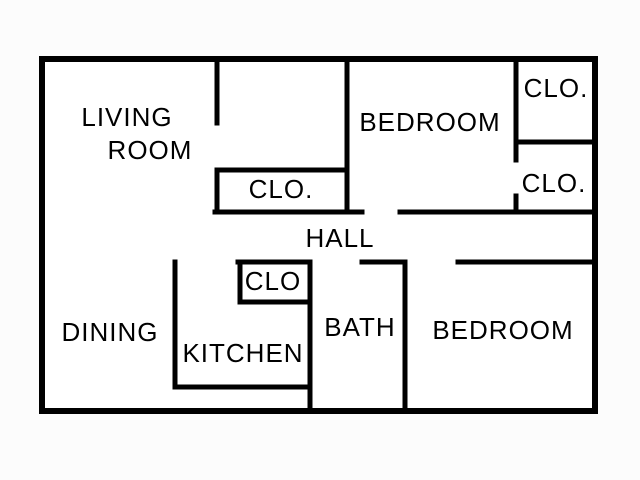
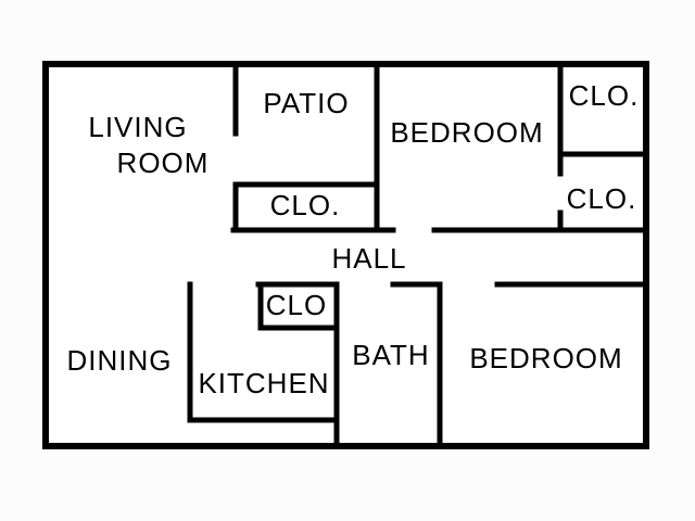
  LIVING
  ROOM
+ PATIO
  BEDROOM
  CLO.
  CLO.
  CLO.
  HALL
  CLO
  DINING
  KITCHEN
  BATH
  BEDROOM
